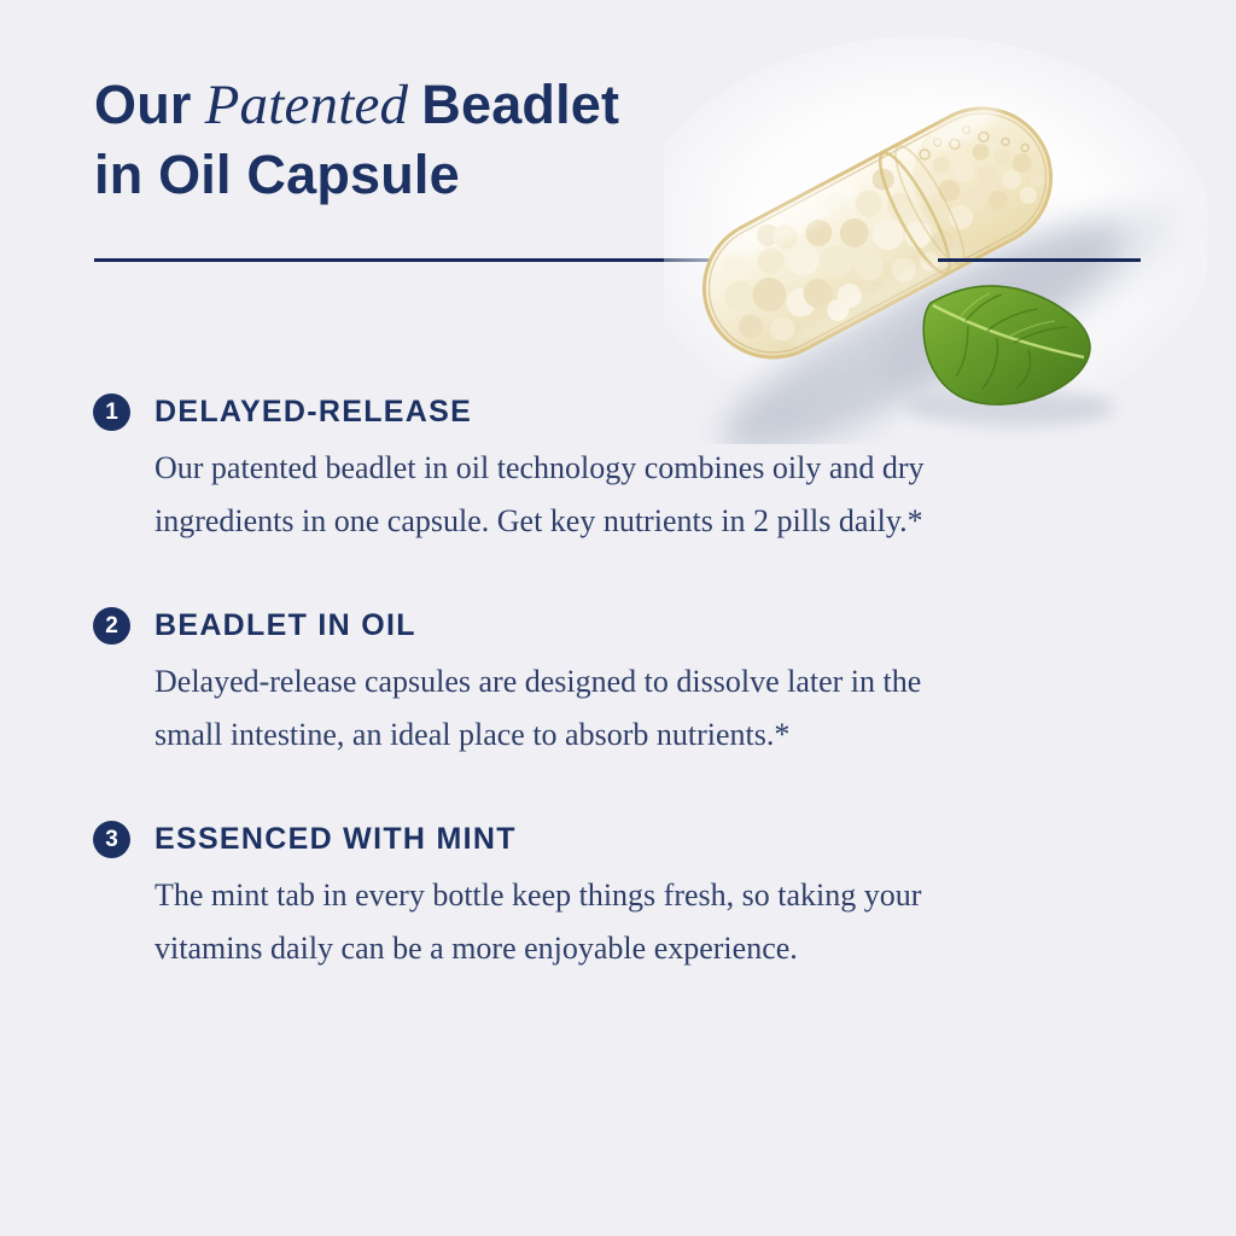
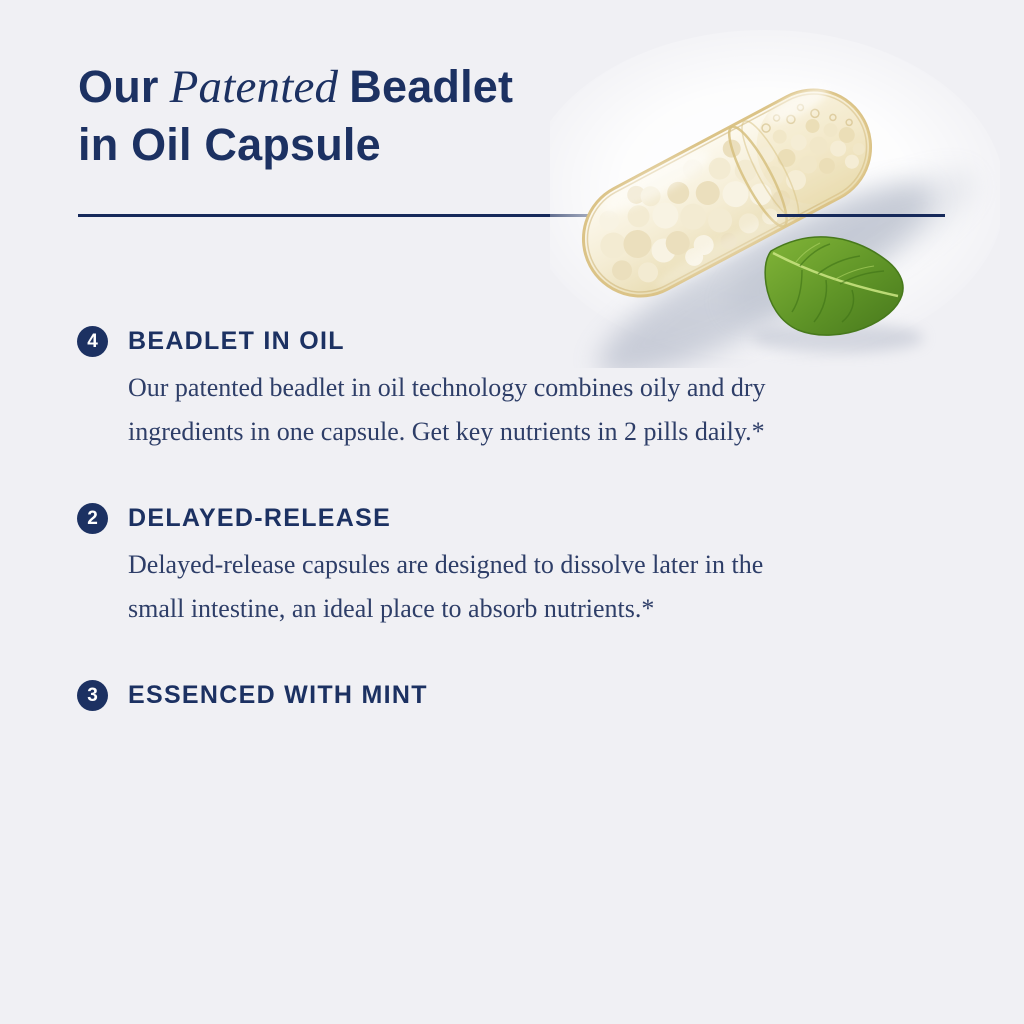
  Our Patented Beadlet
  in Oil Capsule
- 1
+ 4
- DELAYED-RELEASE
+ BEADLET IN OIL
  Our patented beadlet in oil technology combines oily and dry
  ingredients in one capsule. Get key nutrients in 2 pills daily.*
  2
- BEADLET IN OIL
+ DELAYED-RELEASE
  Delayed-release capsules are designed to dissolve later in the
  small intestine, an ideal place to absorb nutrients.*
  3
  ESSENCED WITH MINT
- The mint tab in every bottle keep things fresh, so taking your
- vitamins daily can be a more enjoyable experience.
